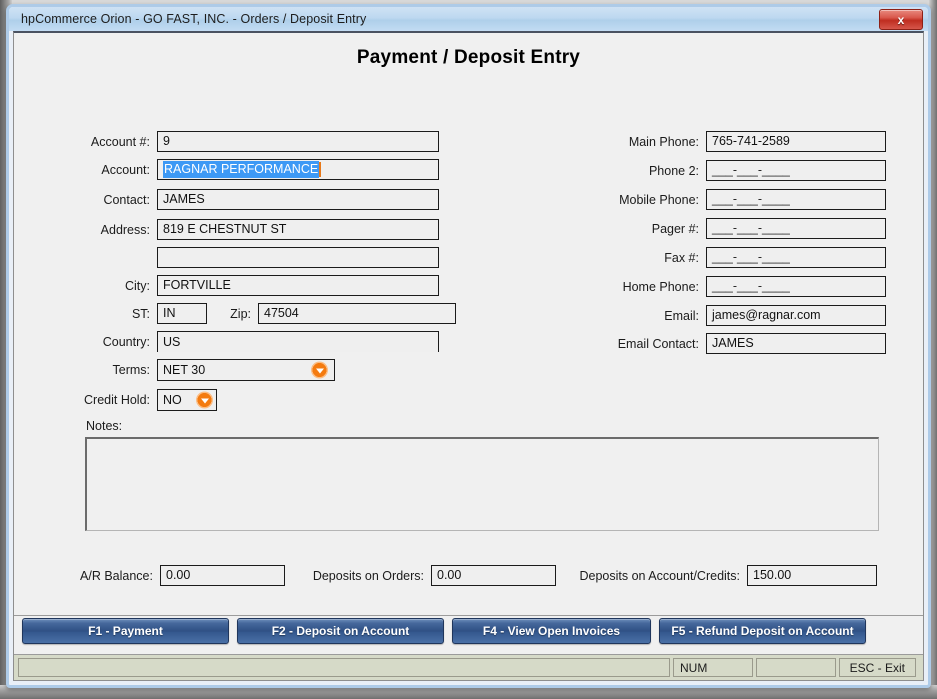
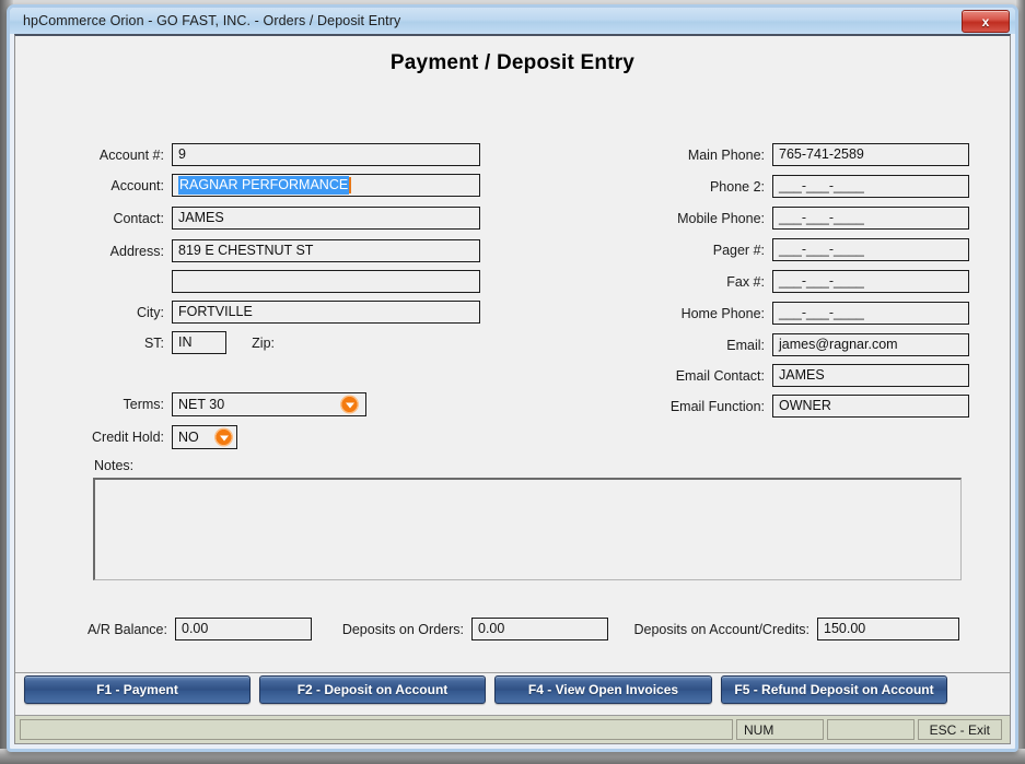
  hpCommerce Orion - GO FAST, INC. - Orders / Deposit Entry
  x
  Payment / Deposit Entry
  Account #:
  9
  Account:
  RAGNAR PERFORMANCE
  Contact:
  JAMES
  Address:
  819 E CHESTNUT ST
  City:
  FORTVILLE
  ST:
  IN
  Zip:
- 47504
- Country:
- US
  Terms:
  NET 30
  Credit Hold:
  NO
  Notes:
  Main Phone:
  765-741-2589
  Phone 2:
  ___-___-____
  Mobile Phone:
  ___-___-____
  Pager #:
  ___-___-____
  Fax #:
  ___-___-____
  Home Phone:
  ___-___-____
  Email:
  james@ragnar.com
  Email Contact:
  JAMES
+ Email Function:
+ OWNER
  A/R Balance:
  0.00
  Deposits on Orders:
  0.00
  Deposits on Account/Credits:
  150.00
  F1 - Payment
  F2 - Deposit on Account
  F4 - View Open Invoices
  F5 - Refund Deposit on Account
  NUM
  ESC - Exit
